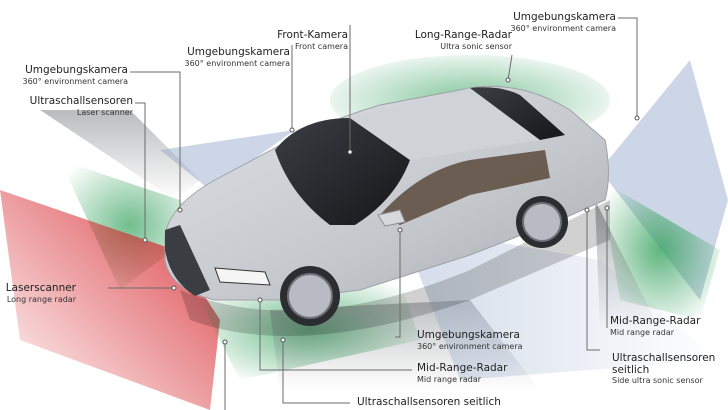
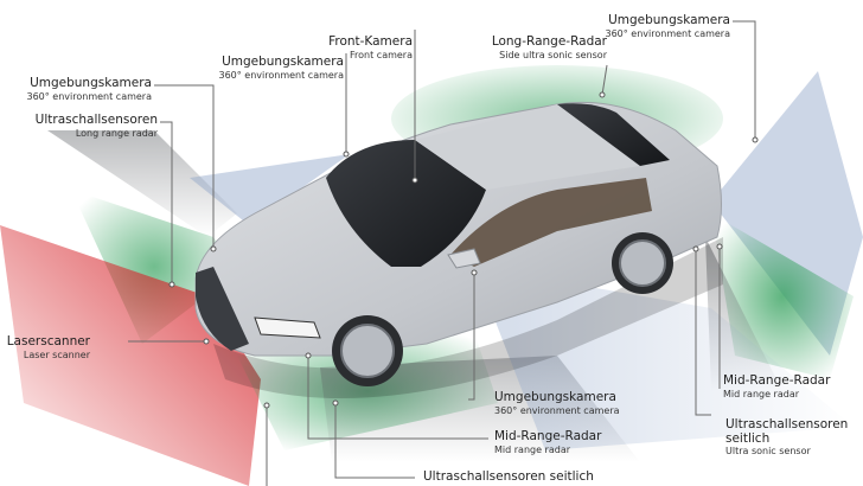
  Umgebungskamera
  360° environment camera
  Ultraschallsensoren
- Laser scanner
+ Long range radar
  Umgebungskamera
  360° environment camera
  Front-Kamera
  Front camera
  Long-Range-Radar
- Ultra sonic sensor
+ Side ultra sonic sensor
  Umgebungskamera
  360° environment camera
  Laserscanner
- Long range radar
+ Laser scanner
  Umgebungskamera
  360° environment camera
  Mid-Range-Radar
  Mid range radar
  Ultraschallsensoren seitlich
  Mid-Range-Radar
  Mid range radar
  Ultraschallsensoren seitlich
- Side ultra sonic sensor
+ Ultra sonic sensor
